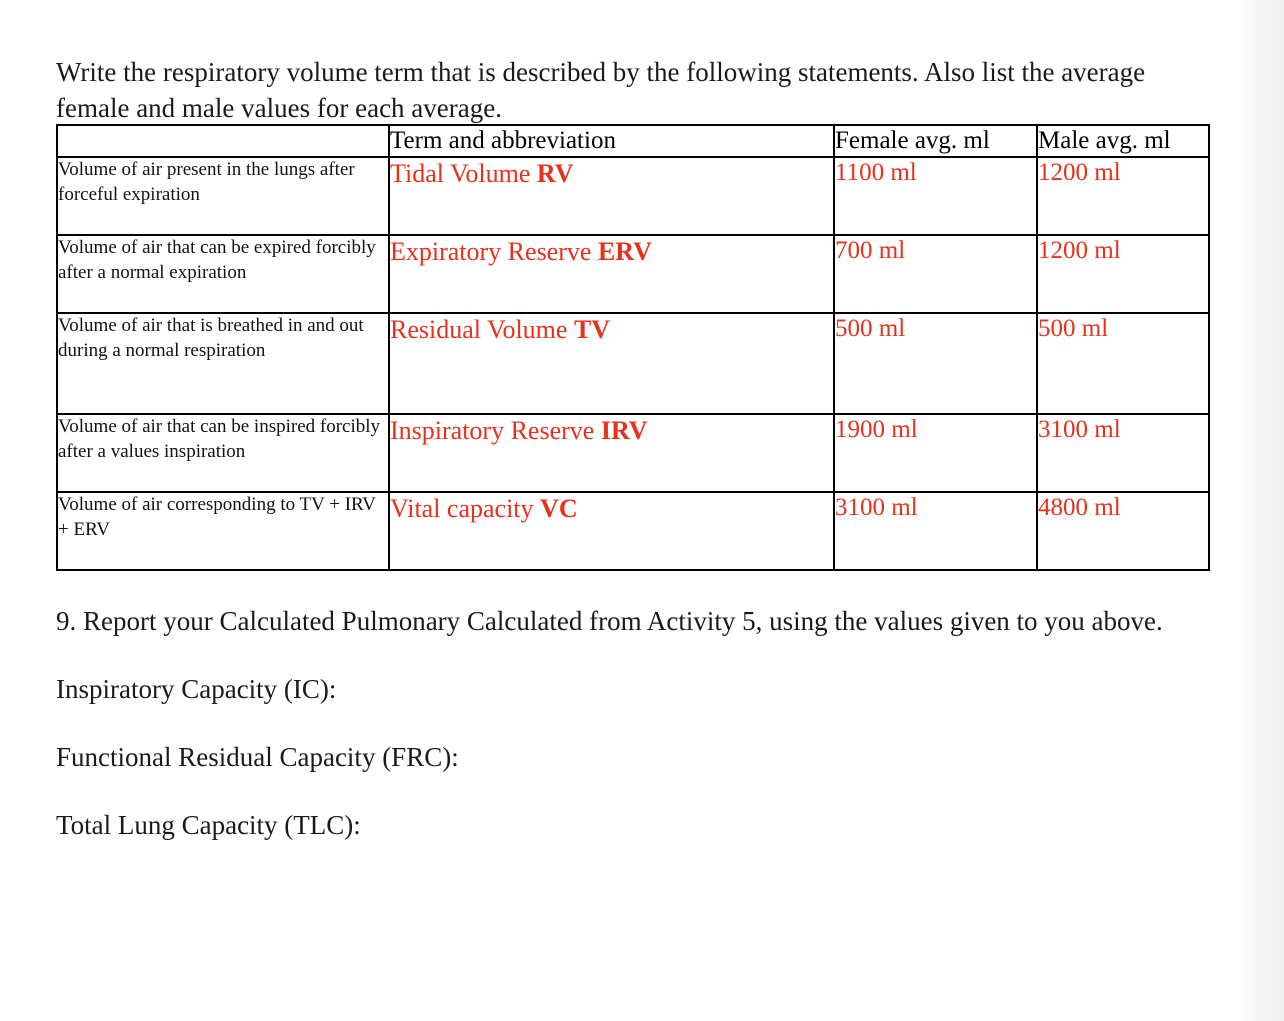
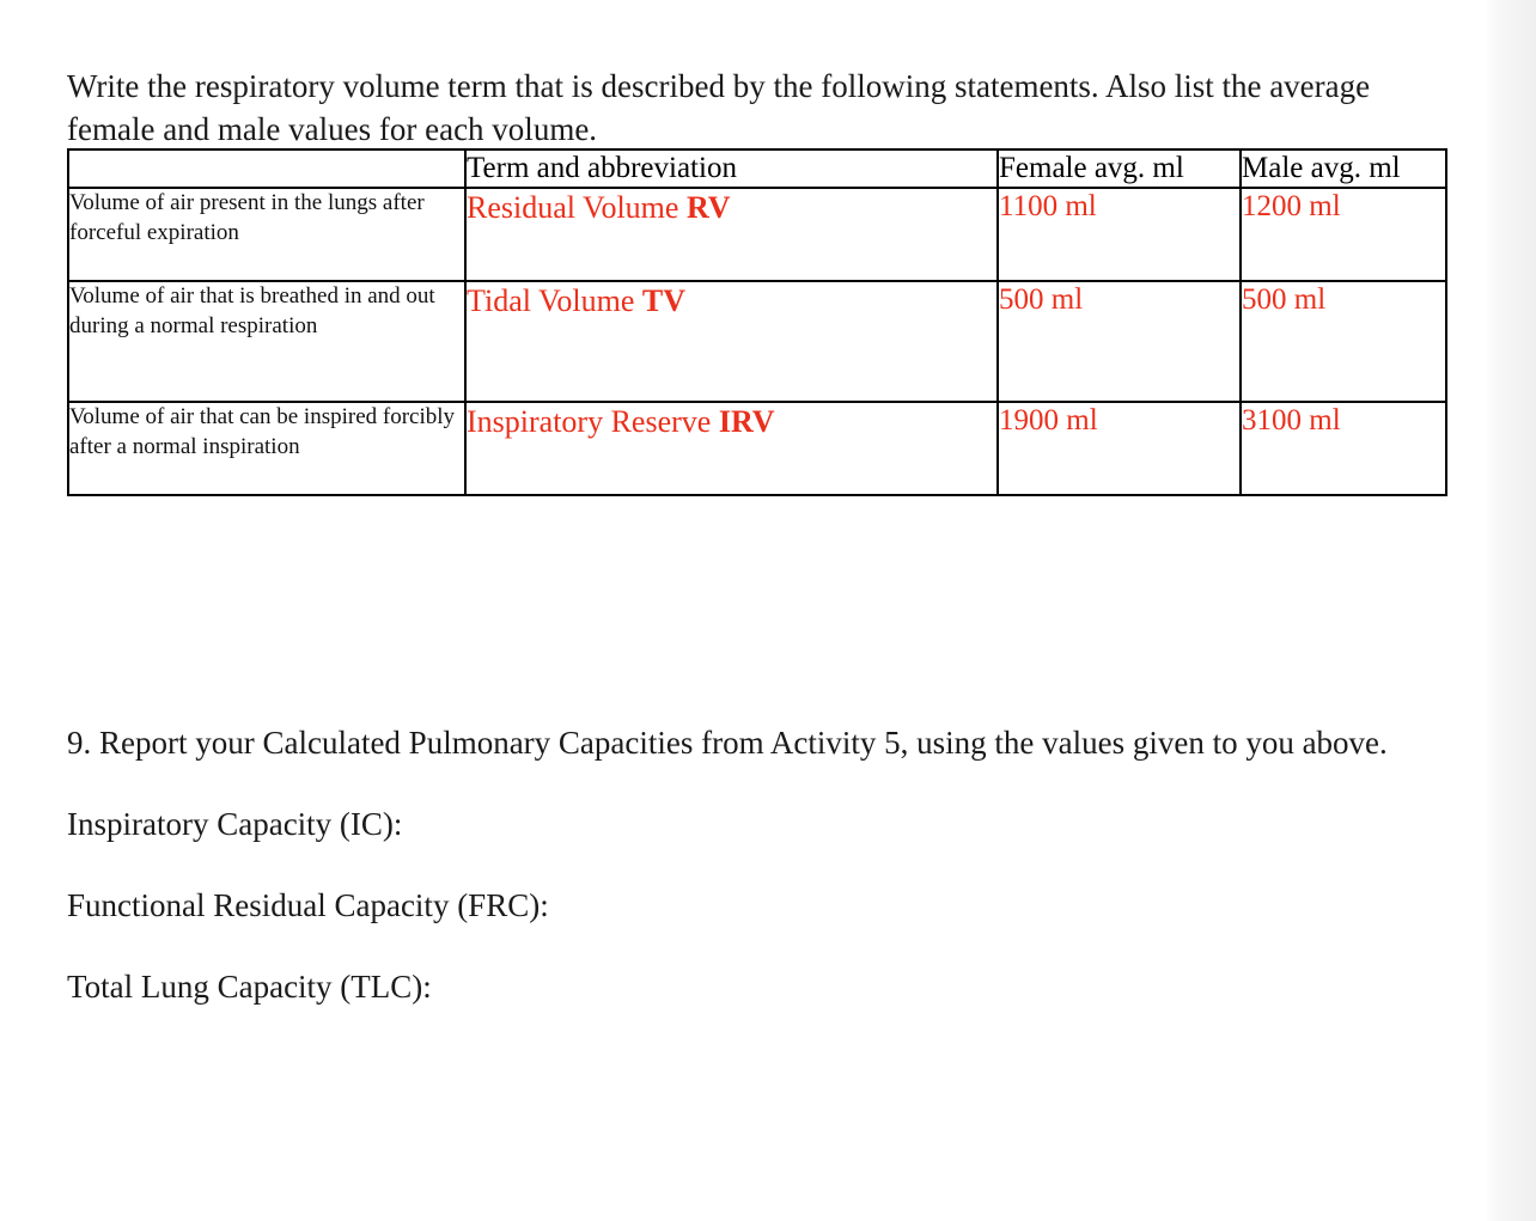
- Write the respiratory volume term that is described by the following statements. Also list the average female and male values for each average.
+ Write the respiratory volume term that is described by the following statements. Also list the average female and male values for each volume.
  	Term and abbreviation	Female avg. ml	Male avg. ml
- Volume of air present in the lungs after forceful expiration	Tidal Volume RV	1100 ml	1200 ml
+ Volume of air present in the lungs after forceful expiration	Residual Volume RV	1100 ml	1200 ml
- Volume of air that can be expired forcibly after a normal expiration	Expiratory Reserve ERV	700 ml	1200 ml
- Volume of air that is breathed in and out during a normal respiration	Residual Volume TV	500 ml	500 ml
+ Volume of air that is breathed in and out during a normal respiration	Tidal Volume TV	500 ml	500 ml
- Volume of air that can be inspired forcibly after a values inspiration	Inspiratory Reserve IRV	1900 ml	3100 ml
+ Volume of air that can be inspired forcibly after a normal inspiration	Inspiratory Reserve IRV	1900 ml	3100 ml
- Volume of air corresponding to TV + IRV + ERV	Vital capacity VC	3100 ml	4800 ml
- 9. Report your Calculated Pulmonary Calculated from Activity 5, using the values given to you above.
+ 9. Report your Calculated Pulmonary Capacities from Activity 5, using the values given to you above.
  Inspiratory Capacity (IC):
  Functional Residual Capacity (FRC):
  Total Lung Capacity (TLC):
